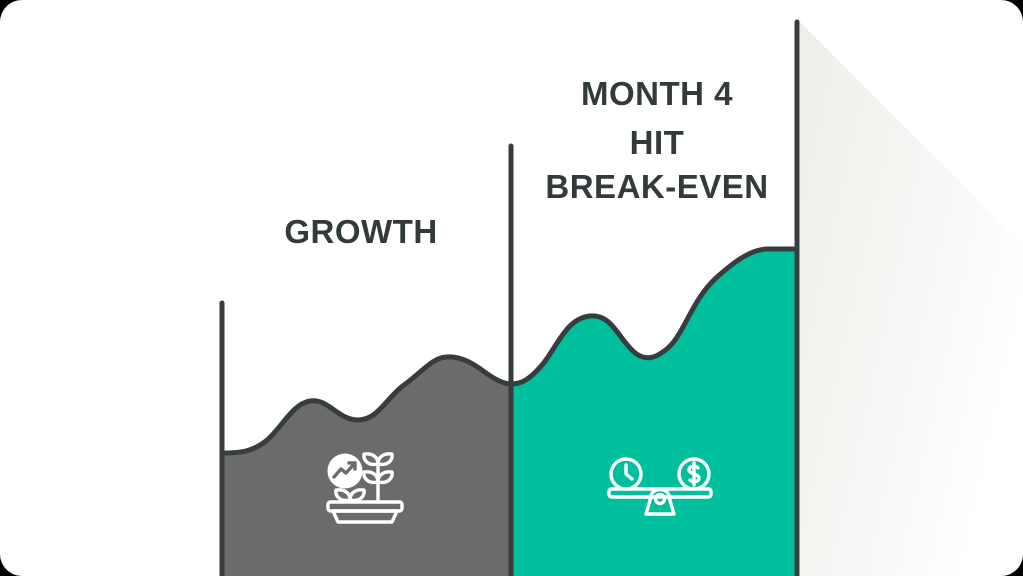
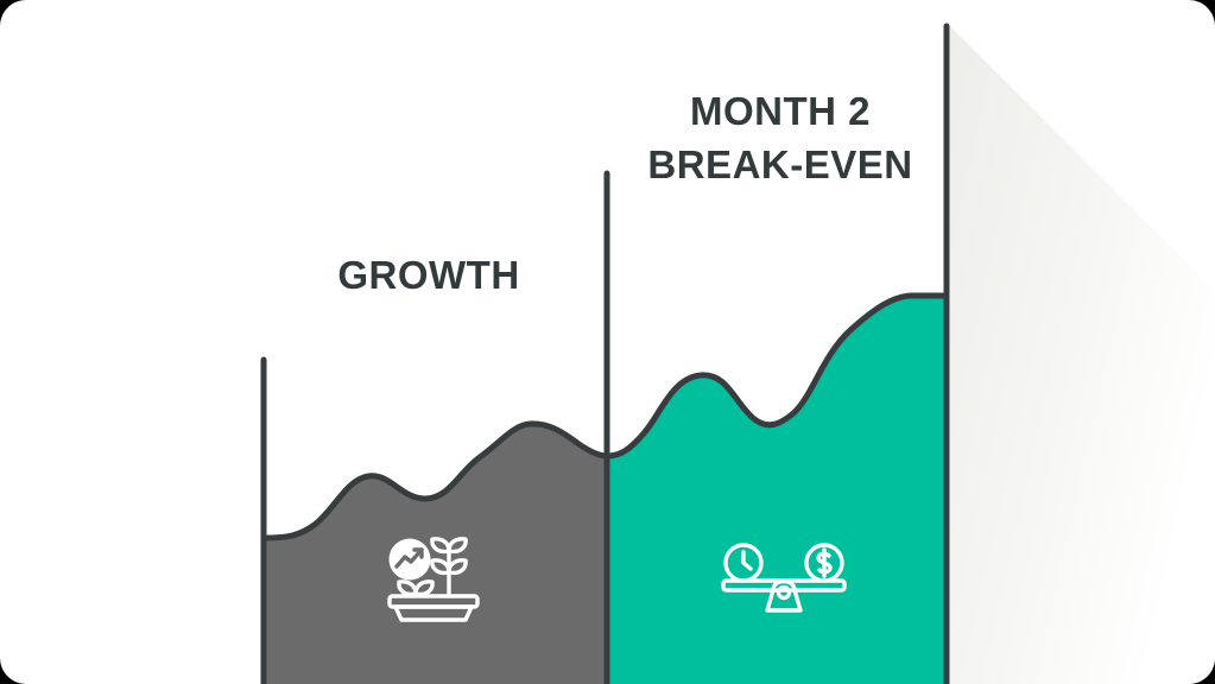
  GROWTH
- MONTH 4
+ MONTH 2
- HIT
  BREAK-EVEN
